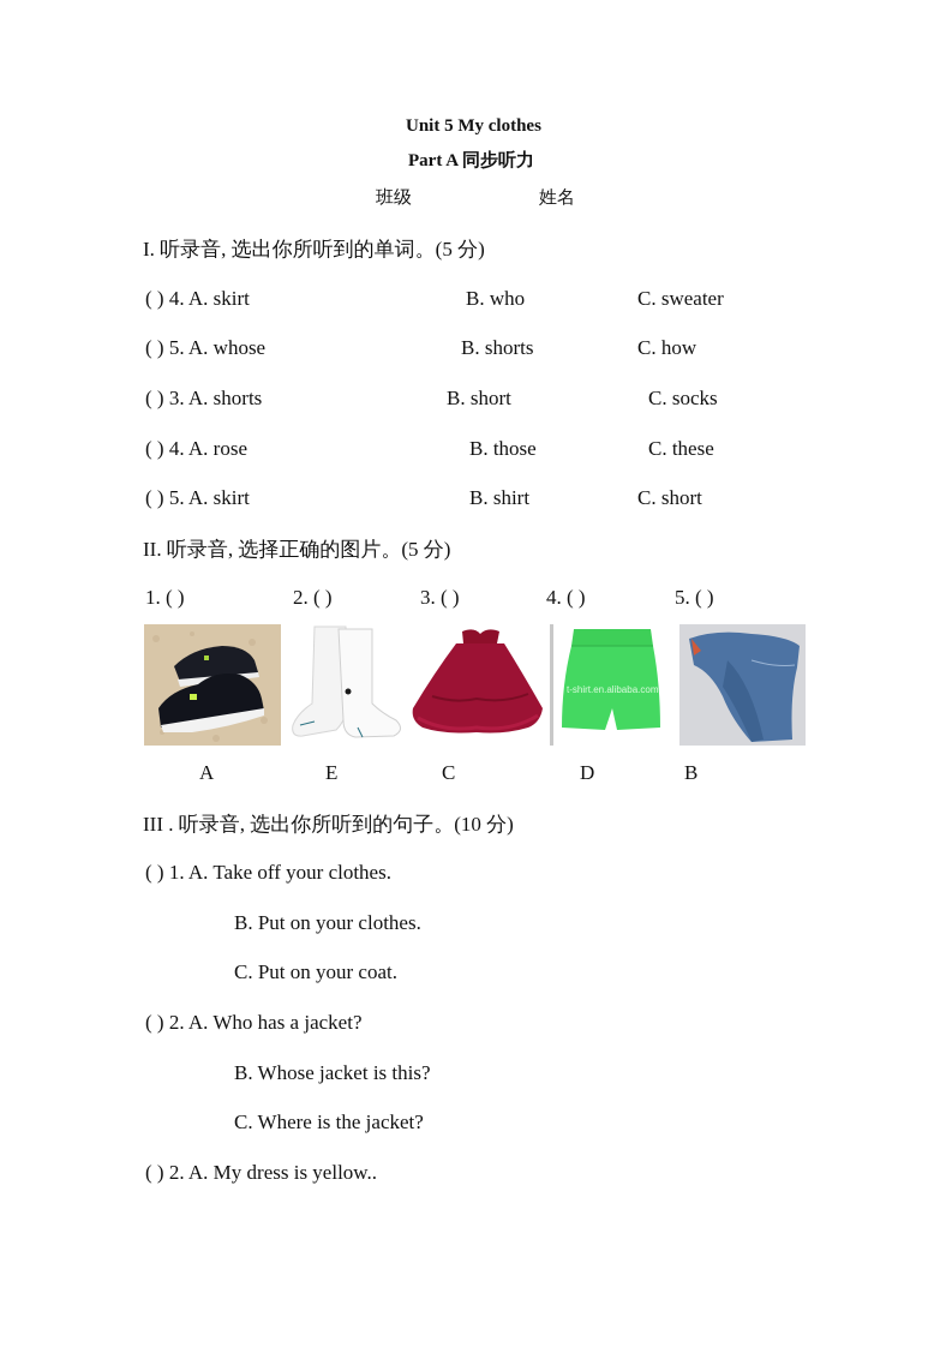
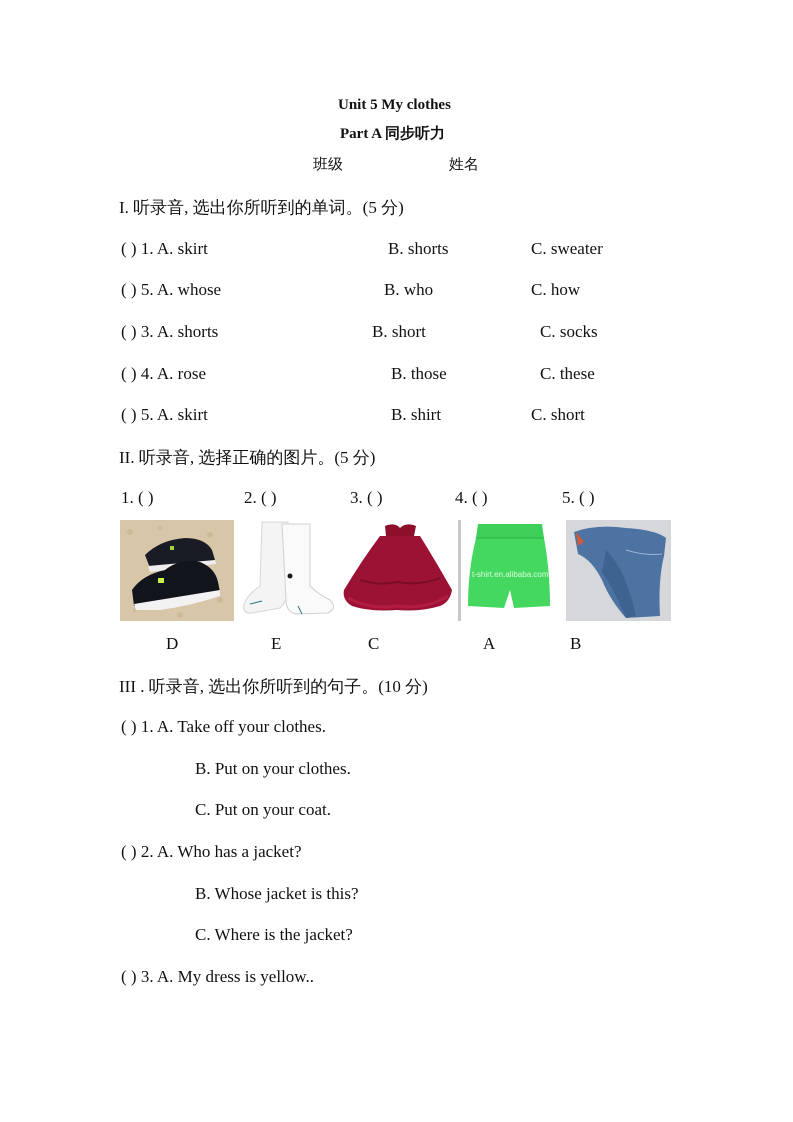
  Unit 5 My clothes
  Part A 同步听力
  班级
  姓名
  I. 听录音, 选出你所听到的单词。(5 分)
- ( ) 4. A. skirt
+ ( ) 1. A. skirt
- B. who
+ B. shorts
  C. sweater
  ( ) 5. A. whose
- B. shorts
+ B. who
  C. how
  ( ) 3. A. shorts
  B. short
  C. socks
  ( ) 4. A. rose
  B. those
  C. these
  ( ) 5. A. skirt
  B. shirt
  C. short
  II. 听录音, 选择正确的图片。(5 分)
  1. ( )
  2. ( )
  3. ( )
  4. ( )
  5. ( )
  t-shirt.en.alibaba.com
- A
+ D
  E
  C
- D
+ A
  B
  III . 听录音, 选出你所听到的句子。(10 分)
  ( ) 1. A. Take off your clothes.
  B. Put on your clothes.
  C. Put on your coat.
  ( ) 2. A. Who has a jacket?
  B. Whose jacket is this?
  C. Where is the jacket?
- ( ) 2. A. My dress is yellow..
+ ( ) 3. A. My dress is yellow..
